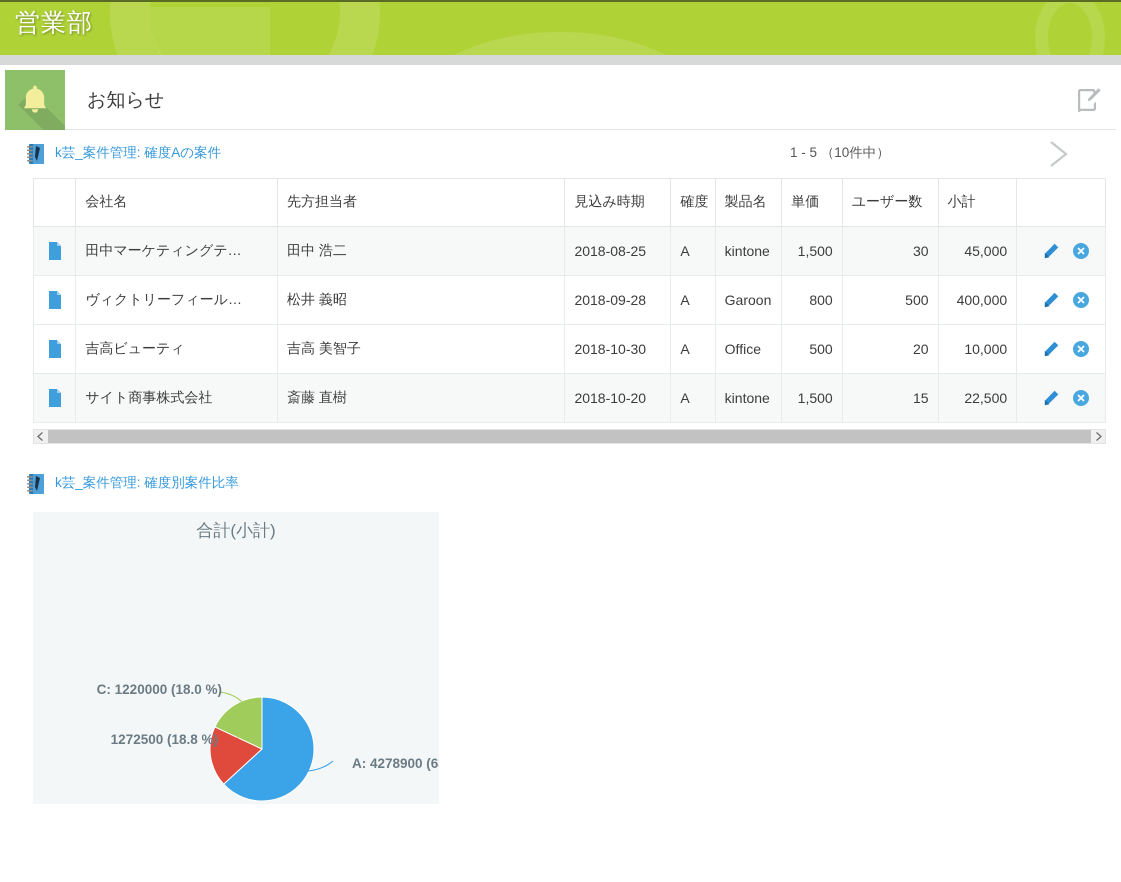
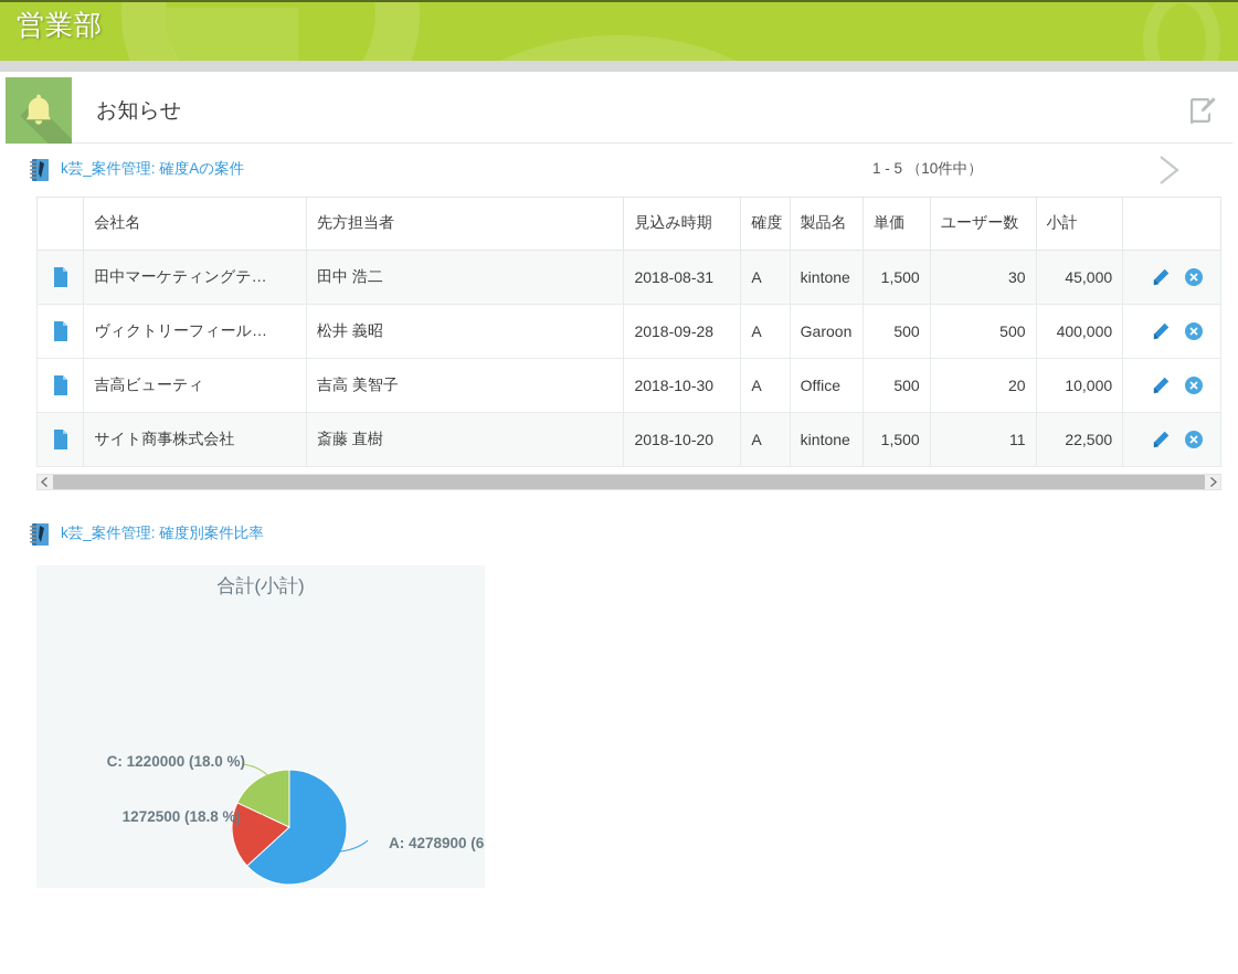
  営業部
  お知らせ
  k芸_案件管理: 確度Aの案件
  1 - 5 （10件中）
  	会社名	先方担当者	見込み時期	確度	製品名	単価	ユーザー数	小計
- 	田中マーケティングテ…	田中 浩二	2018-08-25	A	kintone	1,500	30	45,000
+ 	田中マーケティングテ…	田中 浩二	2018-08-31	A	kintone	1,500	30	45,000
- 	ヴィクトリーフィール…	松井 義昭	2018-09-28	A	Garoon	800	500	400,000
+ 	ヴィクトリーフィール…	松井 義昭	2018-09-28	A	Garoon	500	500	400,000
  	吉高ビューティ	吉高 美智子	2018-10-30	A	Office	500	20	10,000
- 	サイト商事株式会社	斎藤 直樹	2018-10-20	A	kintone	1,500	15	22,500
+ 	サイト商事株式会社	斎藤 直樹	2018-10-20	A	kintone	1,500	11	22,500
  k芸_案件管理: 確度別案件比率
  合計(小計)
  A: 4278900 (6
  1272500 (18.8 %)
  C: 1220000 (18.0 %)
